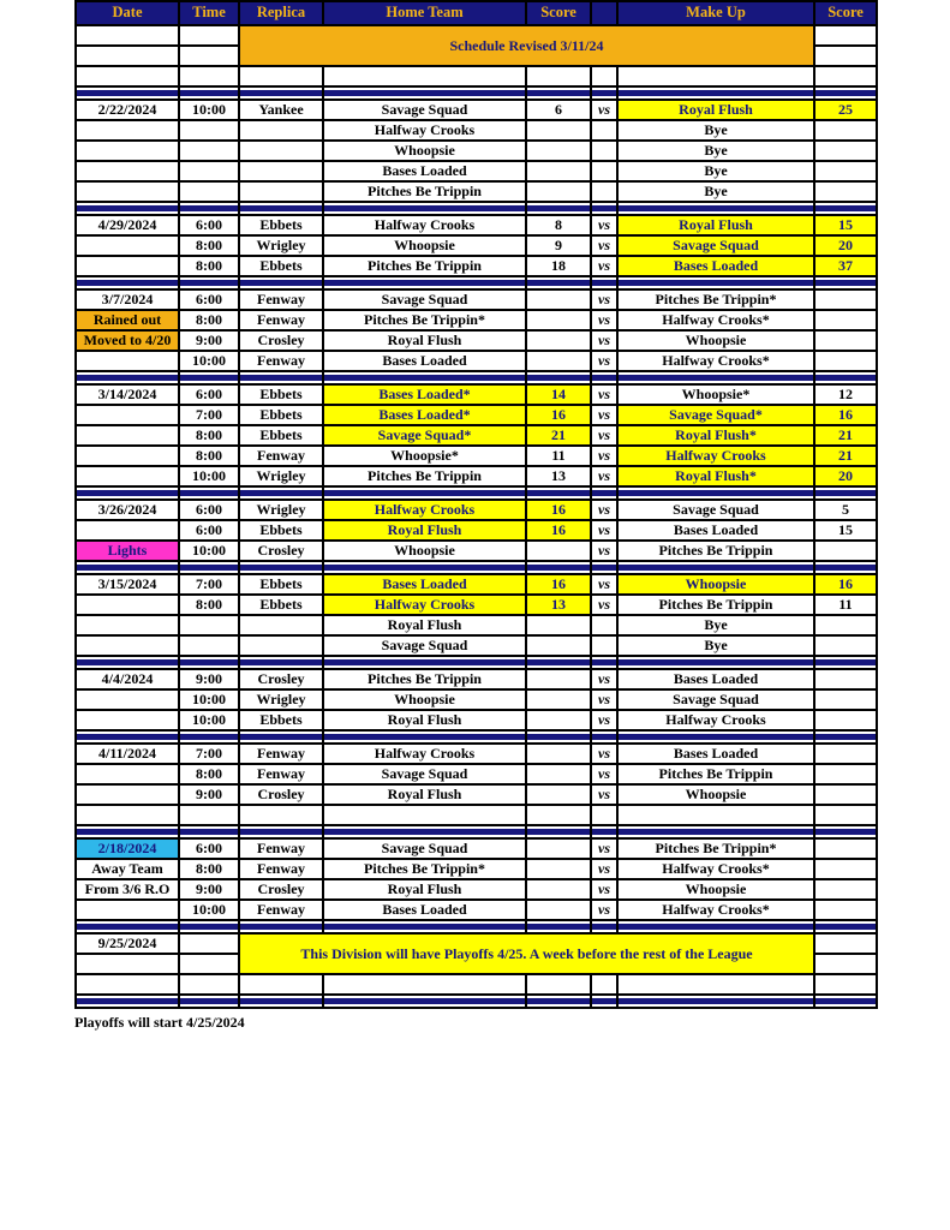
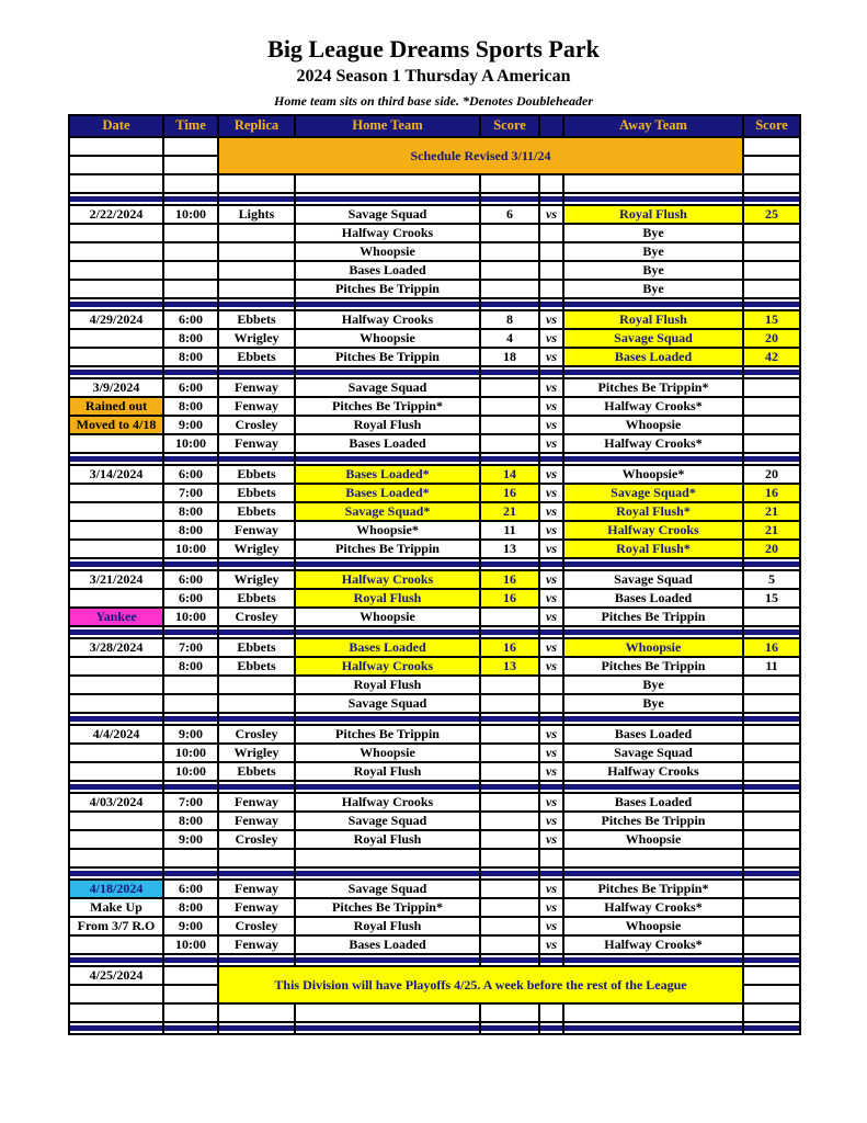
+ Big League Dreams Sports Park
+ 2024 Season 1 Thursday A American
+ Home team sits on third base side. *Denotes Doubleheader
- Date	Time	Replica	Home Team	Score		Make Up	Score
+ Date	Time	Replica	Home Team	Score		Away Team	Score
  		Schedule Revised 3/11/24
- 2/22/2024	10:00	Yankee	Savage Squad	6	vs	Royal Flush	25
+ 2/22/2024	10:00	Lights	Savage Squad	6	vs	Royal Flush	25
  			Halfway Crooks			Bye
  			Whoopsie			Bye
  			Bases Loaded			Bye
  			Pitches Be Trippin			Bye
  4/29/2024	6:00	Ebbets	Halfway Crooks	8	vs	Royal Flush	15
- 	8:00	Wrigley	Whoopsie	9	vs	Savage Squad	20
+ 	8:00	Wrigley	Whoopsie	4	vs	Savage Squad	20
- 	8:00	Ebbets	Pitches Be Trippin	18	vs	Bases Loaded	37
+ 	8:00	Ebbets	Pitches Be Trippin	18	vs	Bases Loaded	42
- 3/7/2024	6:00	Fenway	Savage Squad		vs	Pitches Be Trippin*
+ 3/9/2024	6:00	Fenway	Savage Squad		vs	Pitches Be Trippin*
  Rained out	8:00	Fenway	Pitches Be Trippin*		vs	Halfway Crooks*
- Moved to 4/20	9:00	Crosley	Royal Flush		vs	Whoopsie
+ Moved to 4/18	9:00	Crosley	Royal Flush		vs	Whoopsie
  	10:00	Fenway	Bases Loaded		vs	Halfway Crooks*
- 3/14/2024	6:00	Ebbets	Bases Loaded*	14	vs	Whoopsie*	12
+ 3/14/2024	6:00	Ebbets	Bases Loaded*	14	vs	Whoopsie*	20
  	7:00	Ebbets	Bases Loaded*	16	vs	Savage Squad*	16
  	8:00	Ebbets	Savage Squad*	21	vs	Royal Flush*	21
  	8:00	Fenway	Whoopsie*	11	vs	Halfway Crooks	21
  	10:00	Wrigley	Pitches Be Trippin	13	vs	Royal Flush*	20
- 3/26/2024	6:00	Wrigley	Halfway Crooks	16	vs	Savage Squad	5
+ 3/21/2024	6:00	Wrigley	Halfway Crooks	16	vs	Savage Squad	5
  	6:00	Ebbets	Royal Flush	16	vs	Bases Loaded	15
- Lights	10:00	Crosley	Whoopsie		vs	Pitches Be Trippin
+ Yankee	10:00	Crosley	Whoopsie		vs	Pitches Be Trippin
- 3/15/2024	7:00	Ebbets	Bases Loaded	16	vs	Whoopsie	16
+ 3/28/2024	7:00	Ebbets	Bases Loaded	16	vs	Whoopsie	16
  	8:00	Ebbets	Halfway Crooks	13	vs	Pitches Be Trippin	11
  			Royal Flush			Bye
  			Savage Squad			Bye
  4/4/2024	9:00	Crosley	Pitches Be Trippin		vs	Bases Loaded
  	10:00	Wrigley	Whoopsie		vs	Savage Squad
  	10:00	Ebbets	Royal Flush		vs	Halfway Crooks
- 4/11/2024	7:00	Fenway	Halfway Crooks		vs	Bases Loaded
+ 4/03/2024	7:00	Fenway	Halfway Crooks		vs	Bases Loaded
  	8:00	Fenway	Savage Squad		vs	Pitches Be Trippin
  	9:00	Crosley	Royal Flush		vs	Whoopsie
- 2/18/2024	6:00	Fenway	Savage Squad		vs	Pitches Be Trippin*
+ 4/18/2024	6:00	Fenway	Savage Squad		vs	Pitches Be Trippin*
- Away Team	8:00	Fenway	Pitches Be Trippin*		vs	Halfway Crooks*
+ Make Up	8:00	Fenway	Pitches Be Trippin*		vs	Halfway Crooks*
- From 3/6 R.O	9:00	Crosley	Royal Flush		vs	Whoopsie
+ From 3/7 R.O	9:00	Crosley	Royal Flush		vs	Whoopsie
  	10:00	Fenway	Bases Loaded		vs	Halfway Crooks*
- 9/25/2024		This Division will have Playoffs 4/25. A week before the rest of the League
+ 4/25/2024		This Division will have Playoffs 4/25. A week before the rest of the League
- Playoffs will start 4/25/2024
